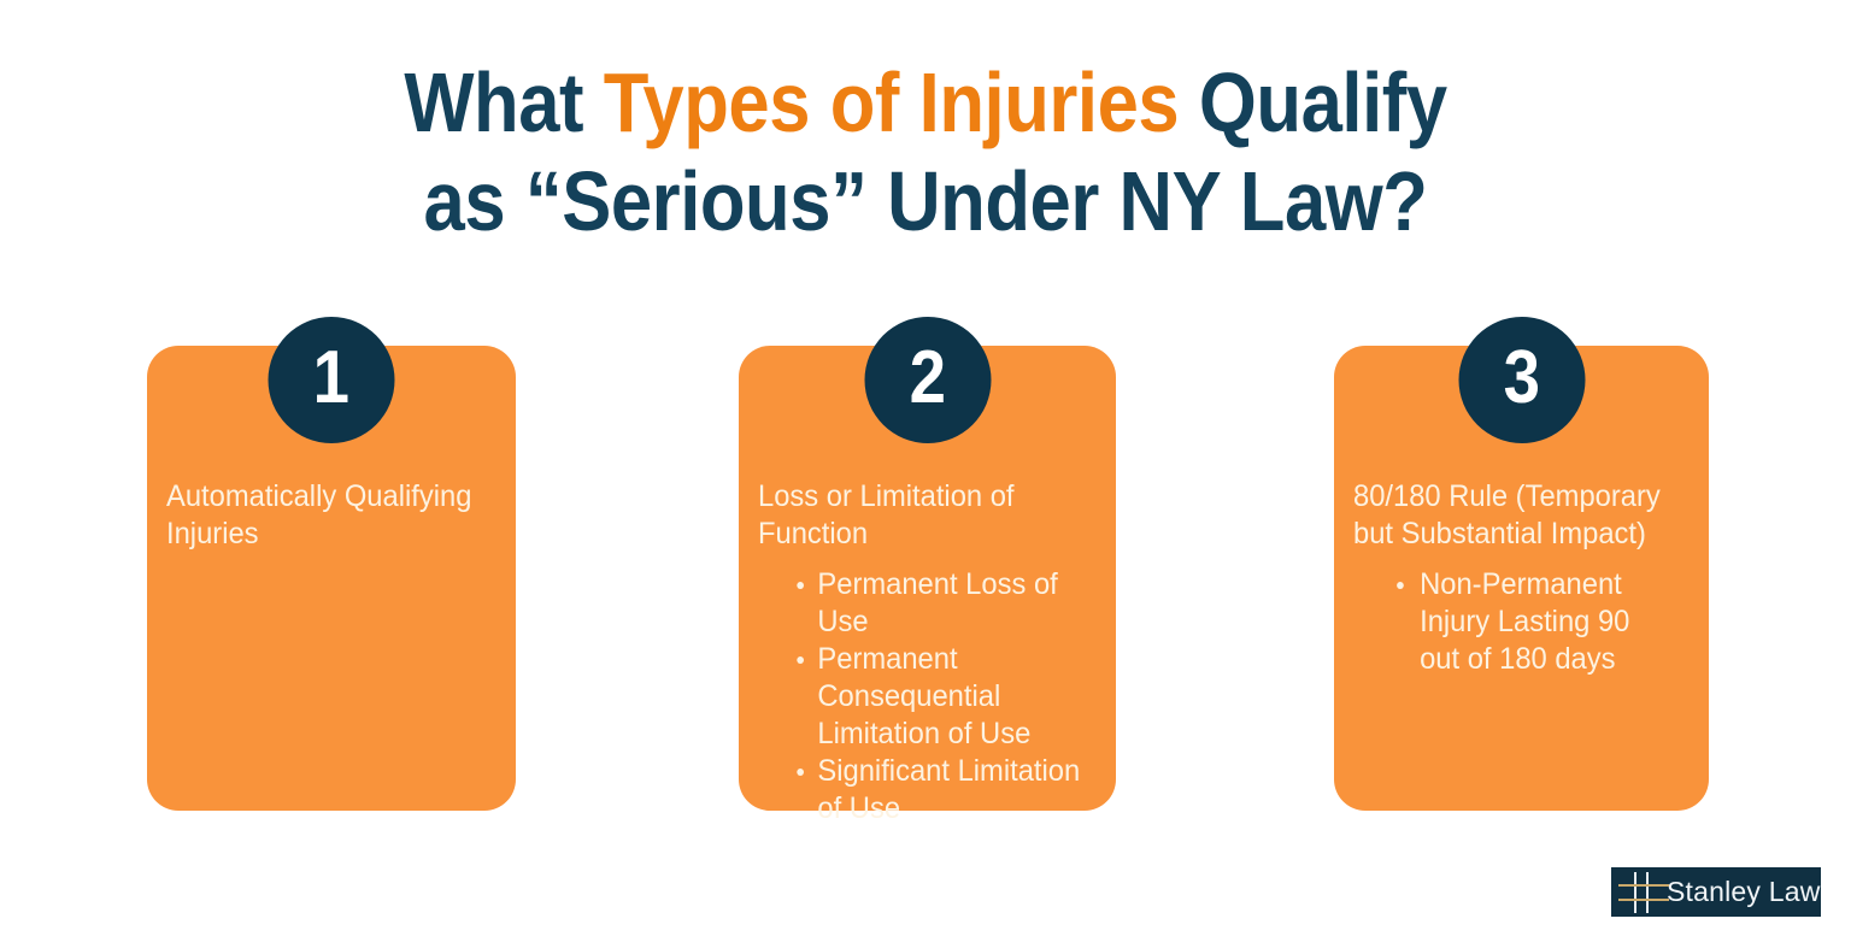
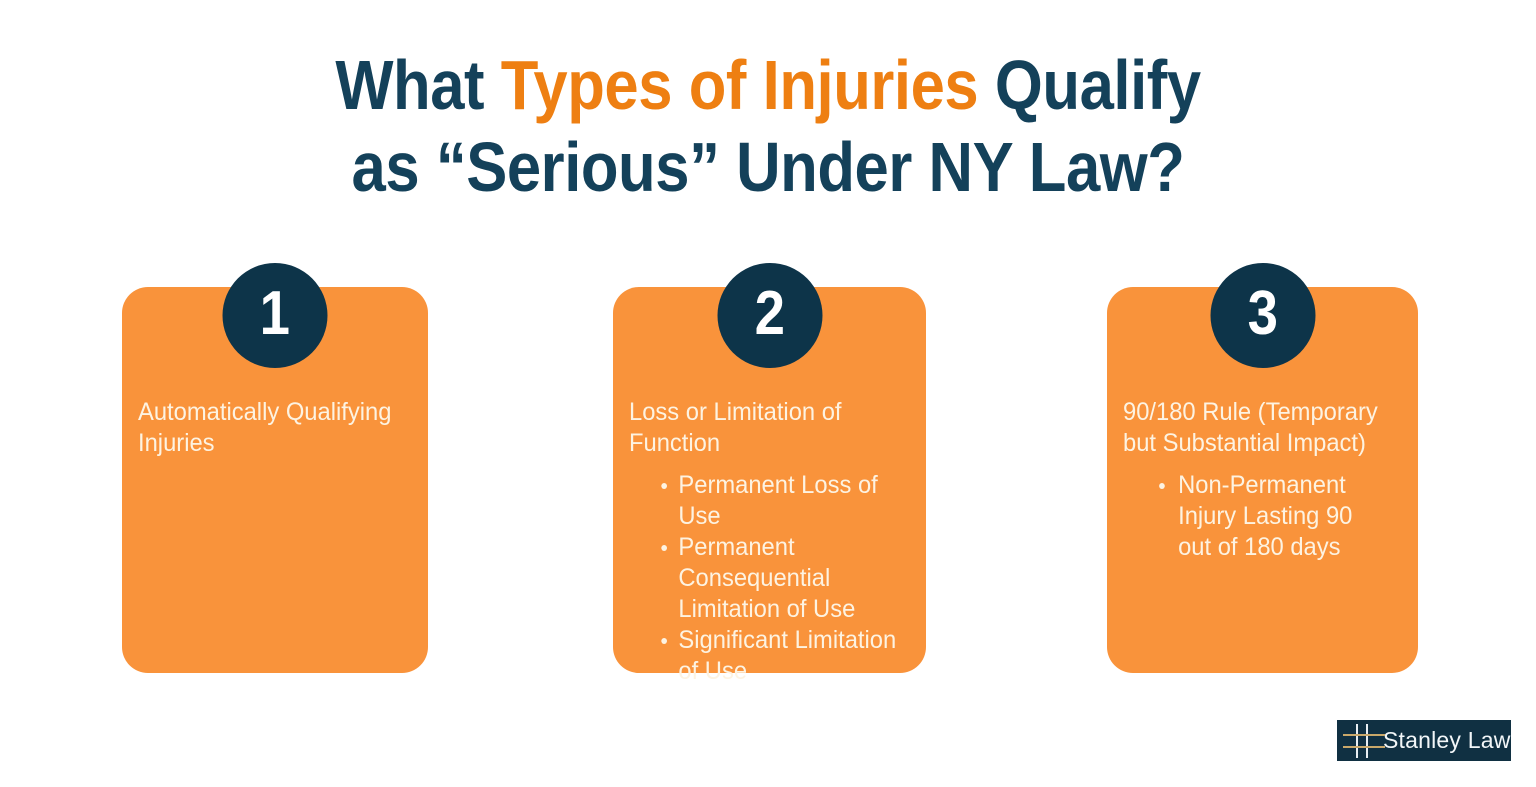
  What Types of Injuries Qualify
  as “Serious” Under NY Law?
  Automatically Qualifying Injuries
  1
  Loss or Limitation of Function
  Permanent Loss of Use
  Permanent Consequential Limitation of Use
  Significant Limitation of Use
  2
- 80/180 Rule (Temporary but Substantial Impact)
+ 90/180 Rule (Temporary but Substantial Impact)
  Non-Permanent Injury Lasting 90 out of 180 days
  3
  Stanley Law
